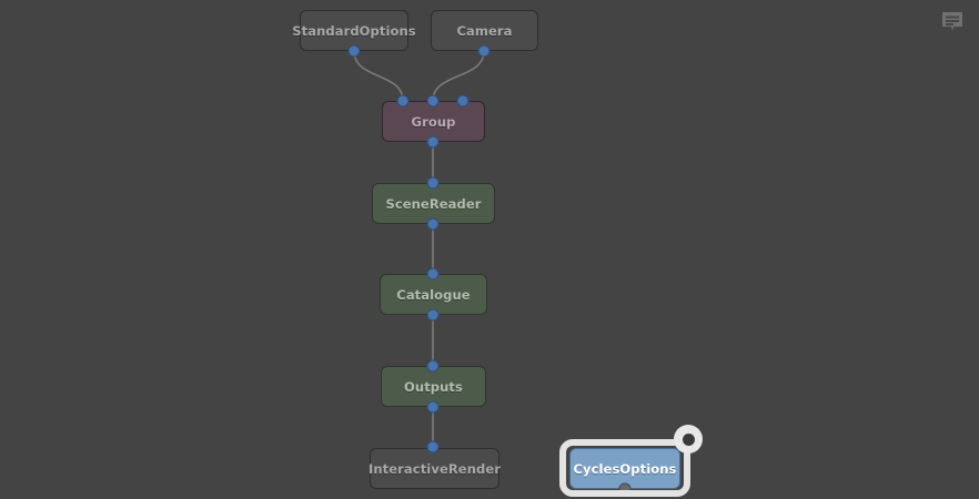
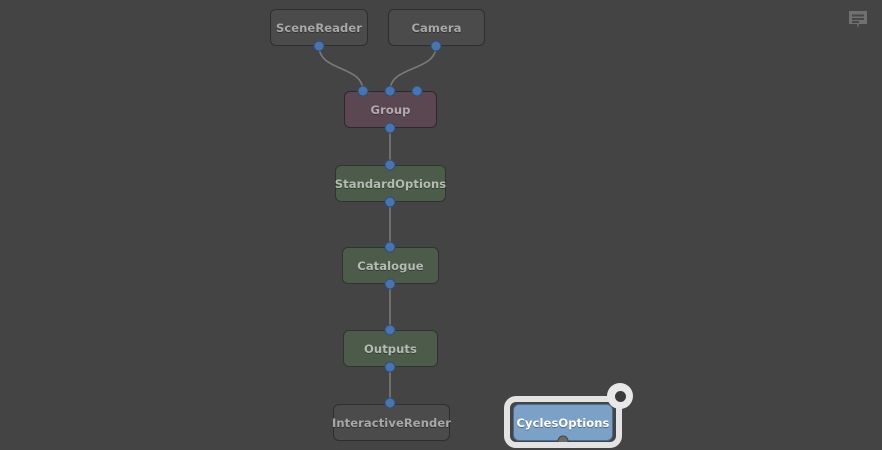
- StandardOptions
+ SceneReader
  Camera
  Group
- SceneReader
+ StandardOptions
  Catalogue
  Outputs
  InteractiveRender
  CyclesOptions
